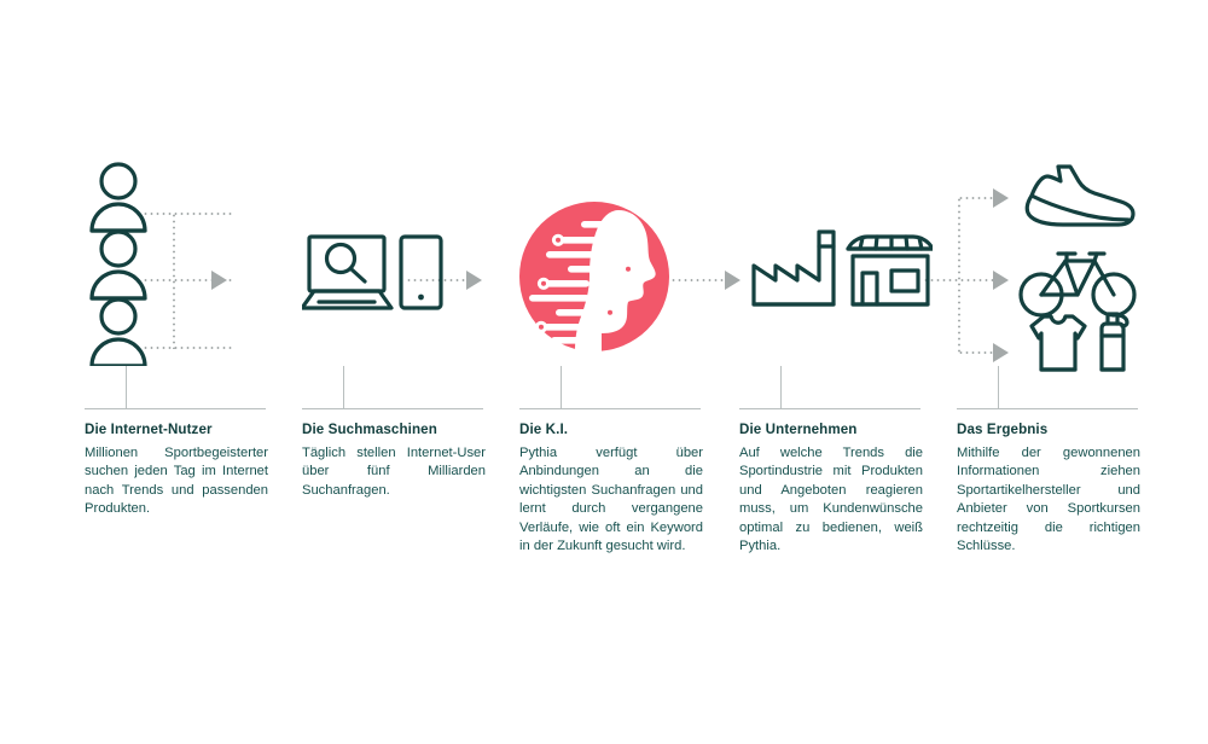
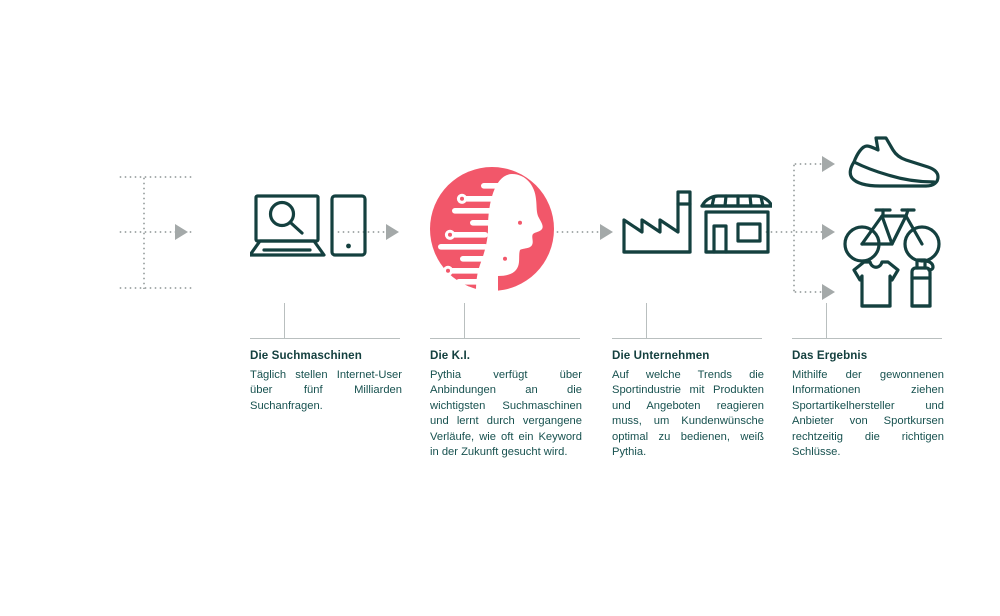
- Die Internet-Nutzer
- Millionen Sportbegeister­ter suchen jeden Tag im Internet nach Trends und passenden Produkten.
  Die Suchmaschinen
  Täglich stellen Inter­net-User über fünf Milli­arden Suchanfragen.
  Die K.I.
- Pythia verfügt über An­bindungen an die wich­tigsten Suchanfragen und lernt durch vergan­gene Verläufe, wie oft ein Keyword in der Zu­kunft gesucht wird.
+ Pythia verfügt über An­bindungen an die wich­tigsten Suchmaschinen und lernt durch vergan­gene Verläufe, wie oft ein Keyword in der Zu­kunft gesucht wird.
  Die Unternehmen
  Auf welche Trends die Sportindustrie mit Pro­dukten und Angeboten reagieren muss, um Kun­denwünsche optimal zu bedienen, weiß Pythia.
  Das Ergebnis
  Mithilfe der gewonne­nen Informationen zie­hen Sportartikelhersteller und Anbieter von Sport­kursen rechtzeitig die richtigen Schlüsse.
